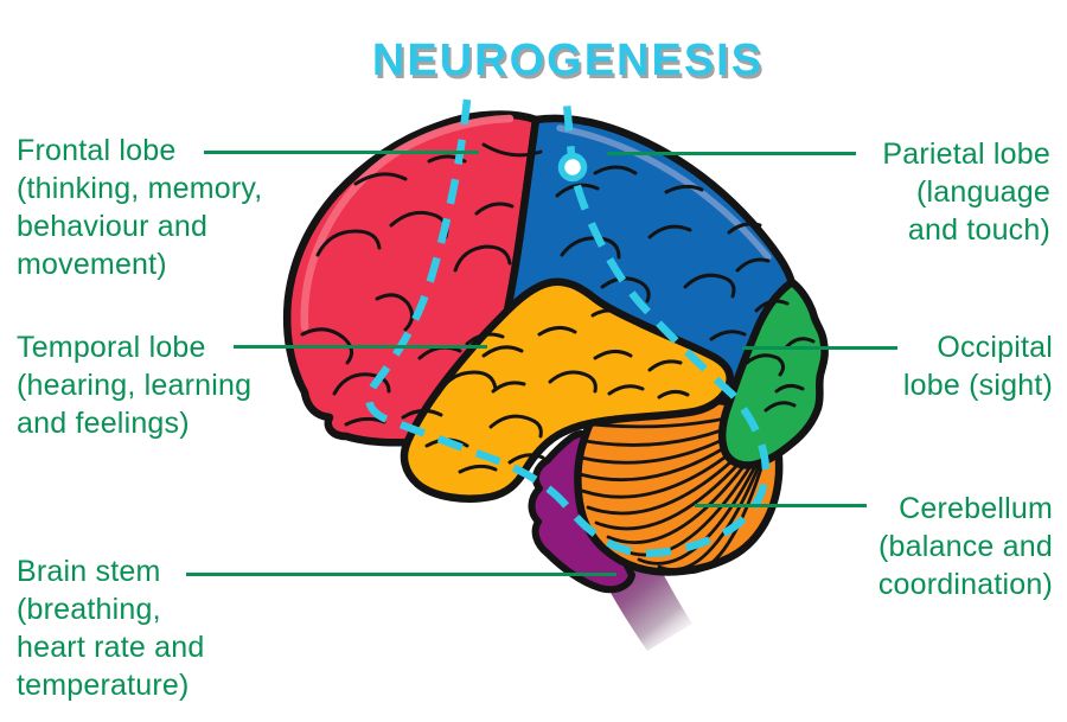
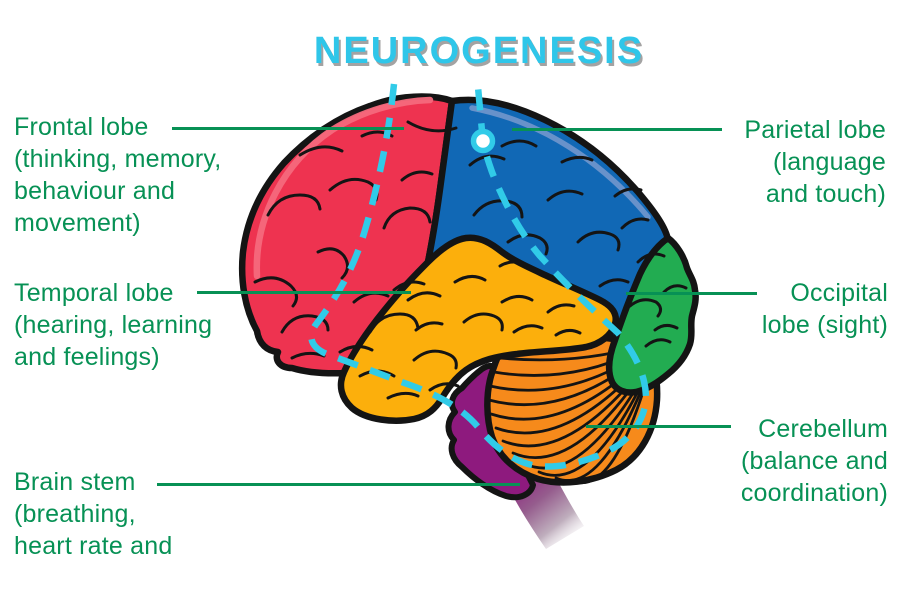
  NEUROGENESIS
  Frontal lobe
  (thinking, memory,
  behaviour and
  movement)
  Temporal lobe
  (hearing, learning
  and feelings)
  Brain stem
  (breathing,
  heart rate and
- temperature)
  Parietal lobe
  (language
  and touch)
  Occipital
  lobe (sight)
  Cerebellum
  (balance and
  coordination)
